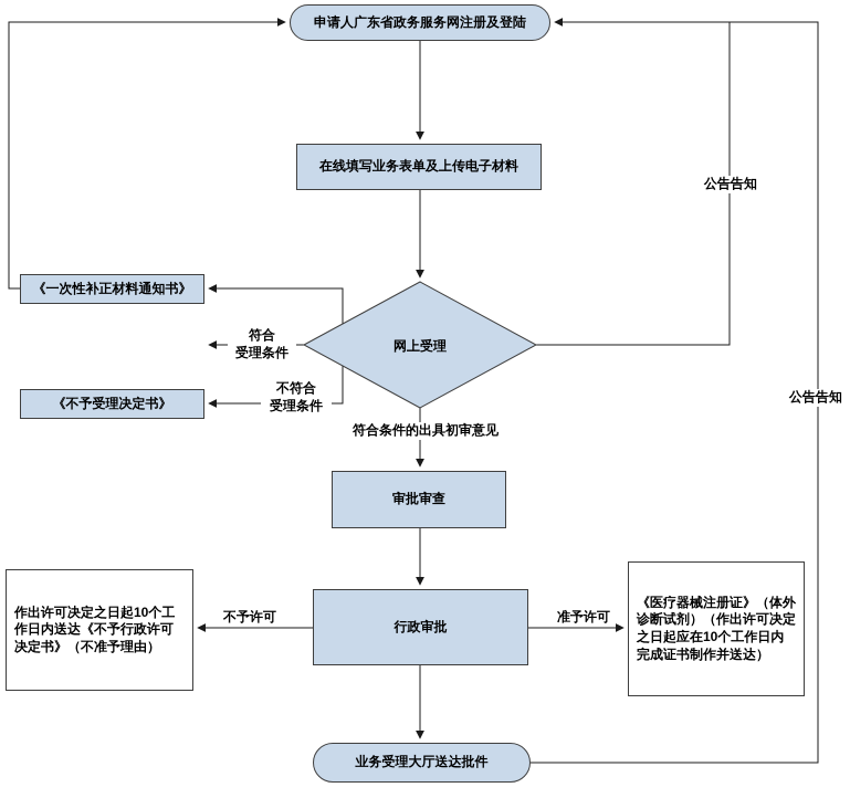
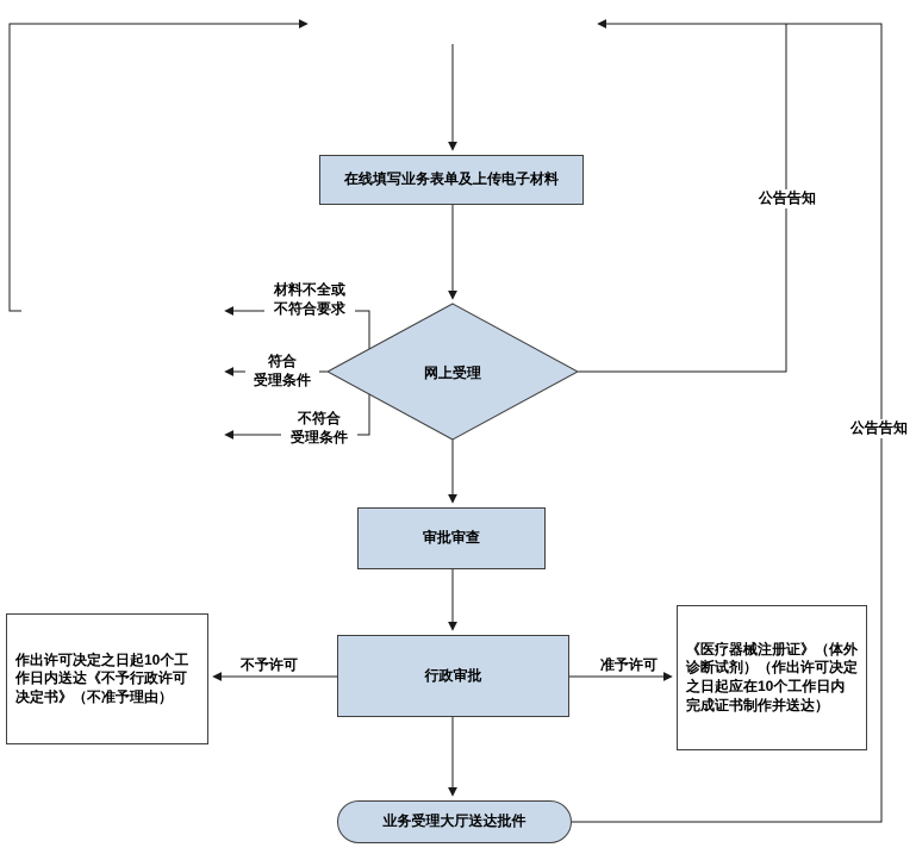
- 申请人广东省政务服务网注册及登陆
  在线填写业务表单及上传电子材料
  网上受理
- 《一次性补正材料通知书》
- 《不予受理决定书》
  审批审查
  行政审批
  作出许可决定之日起10个工作日内送达《不予行政许可决定书》（不准予理由）
  《医疗器械注册证》（体外诊断试剂）（作出许可决定之日起应在10个工作日内完成证书制作并送达）
  业务受理大厅送达批件
+ 材料不全或
+ 不符合要求
  符合
  受理条件
  不符合
  受理条件
- 符合条件的出具初审意见
  不予许可
  准予许可
  公告告知
  公告告知
